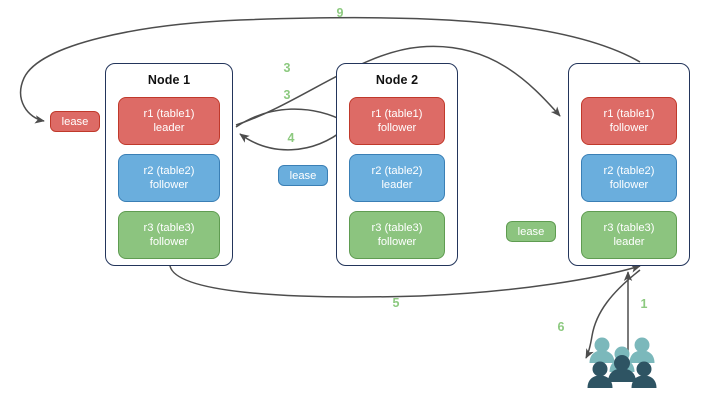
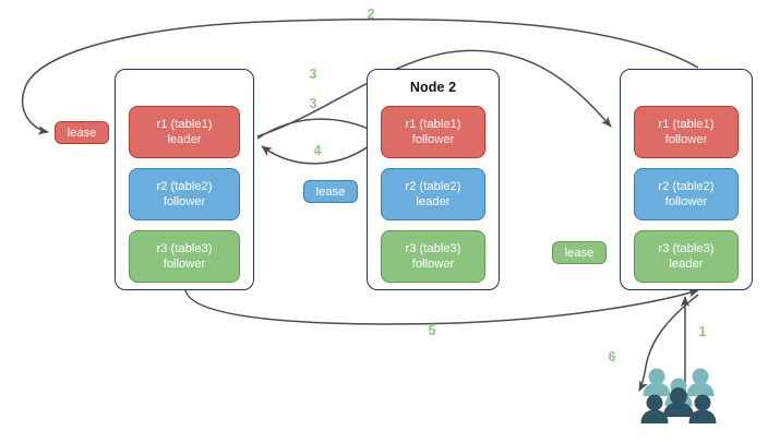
- 9
+ 2
  3
  3
  4
  5
  1
  6
  lease
  lease
  lease
- Node 1
  r1 (table1)
  leader
  r2 (table2)
  follower
  r3 (table3)
  follower
  Node 2
  r1 (table1)
  follower
  r2 (table2)
  leader
  r3 (table3)
  follower
  r1 (table1)
  follower
  r2 (table2)
  follower
  r3 (table3)
  leader
